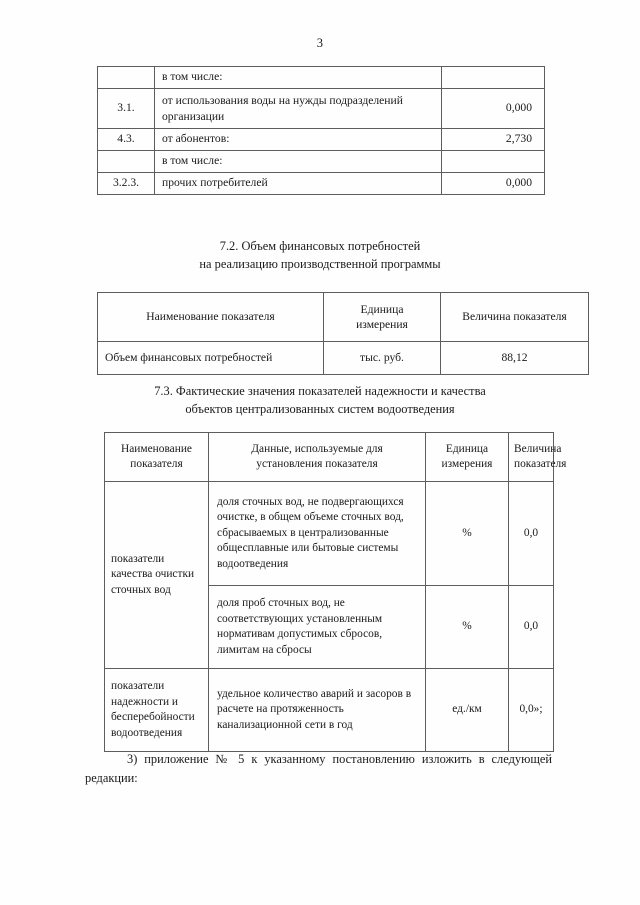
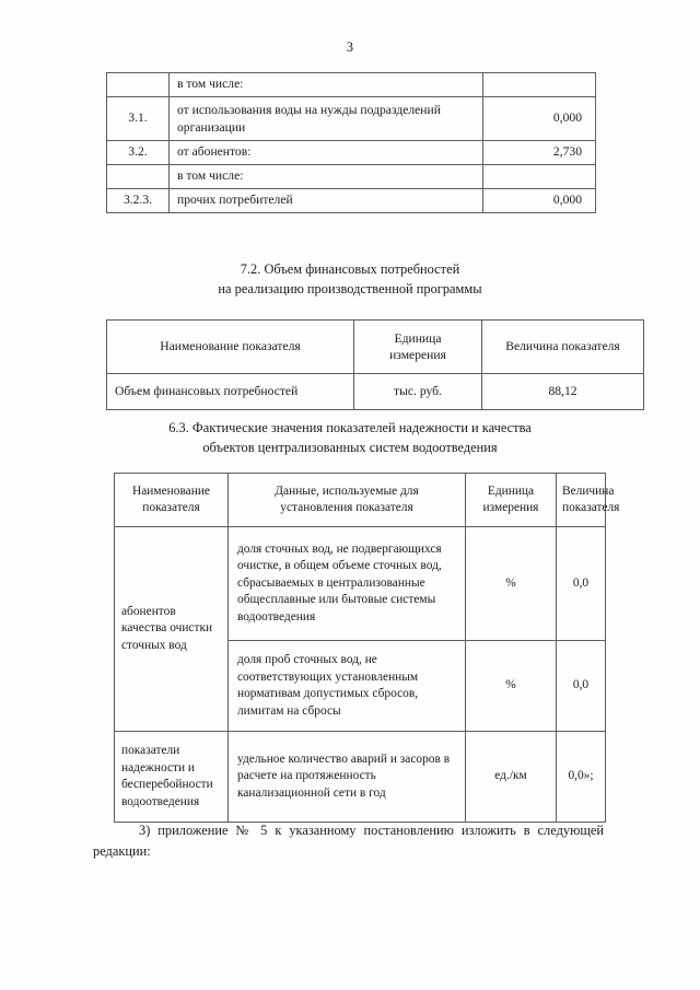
  3
  	в том числе:
  3.1.	от использования воды на нужды подразделений организации	0,000
- 4.3.	от абонентов:	2,730
+ 3.2.	от абонентов:	2,730
  	в том числе:
  3.2.3.	прочих потребителей	0,000
  7.2. Объем финансовых потребностей
  на реализацию производственной программы
  Наименование показателя	Единица измерения	Величина показателя
  Объем финансовых потребностей	тыс. руб.	88,12
- 7.3. Фактические значения показателей надежности и качества
+ 6.3. Фактические значения показателей надежности и качества
  объектов централизованных систем водоотведения
  Наименование показателя	Данные, используемые для установления показателя	Единица измерения	Величина показателя
- показатели качества очистки сточных вод	доля сточных вод, не подвергающихся очистке, в общем объеме сточных вод, сбрасываемых в централизованные общесплавные или бытовые системы водоотведения	%	0,0
+ абонентов качества очистки сточных вод	доля сточных вод, не подвергающихся очистке, в общем объеме сточных вод, сбрасываемых в централизованные общесплавные или бытовые системы водоотведения	%	0,0
  доля проб сточных вод, не соответствующих установленным нормативам допустимых сбросов, лимитам на сбросы	%	0,0
  показатели надежности и бесперебойности водоотведения	удельное количество аварий и засоров в расчете на протяженность канализационной сети в год	ед./км	0,0»;
  3) приложение № 5 к указанному постановлению изложить в следующей редакции:
